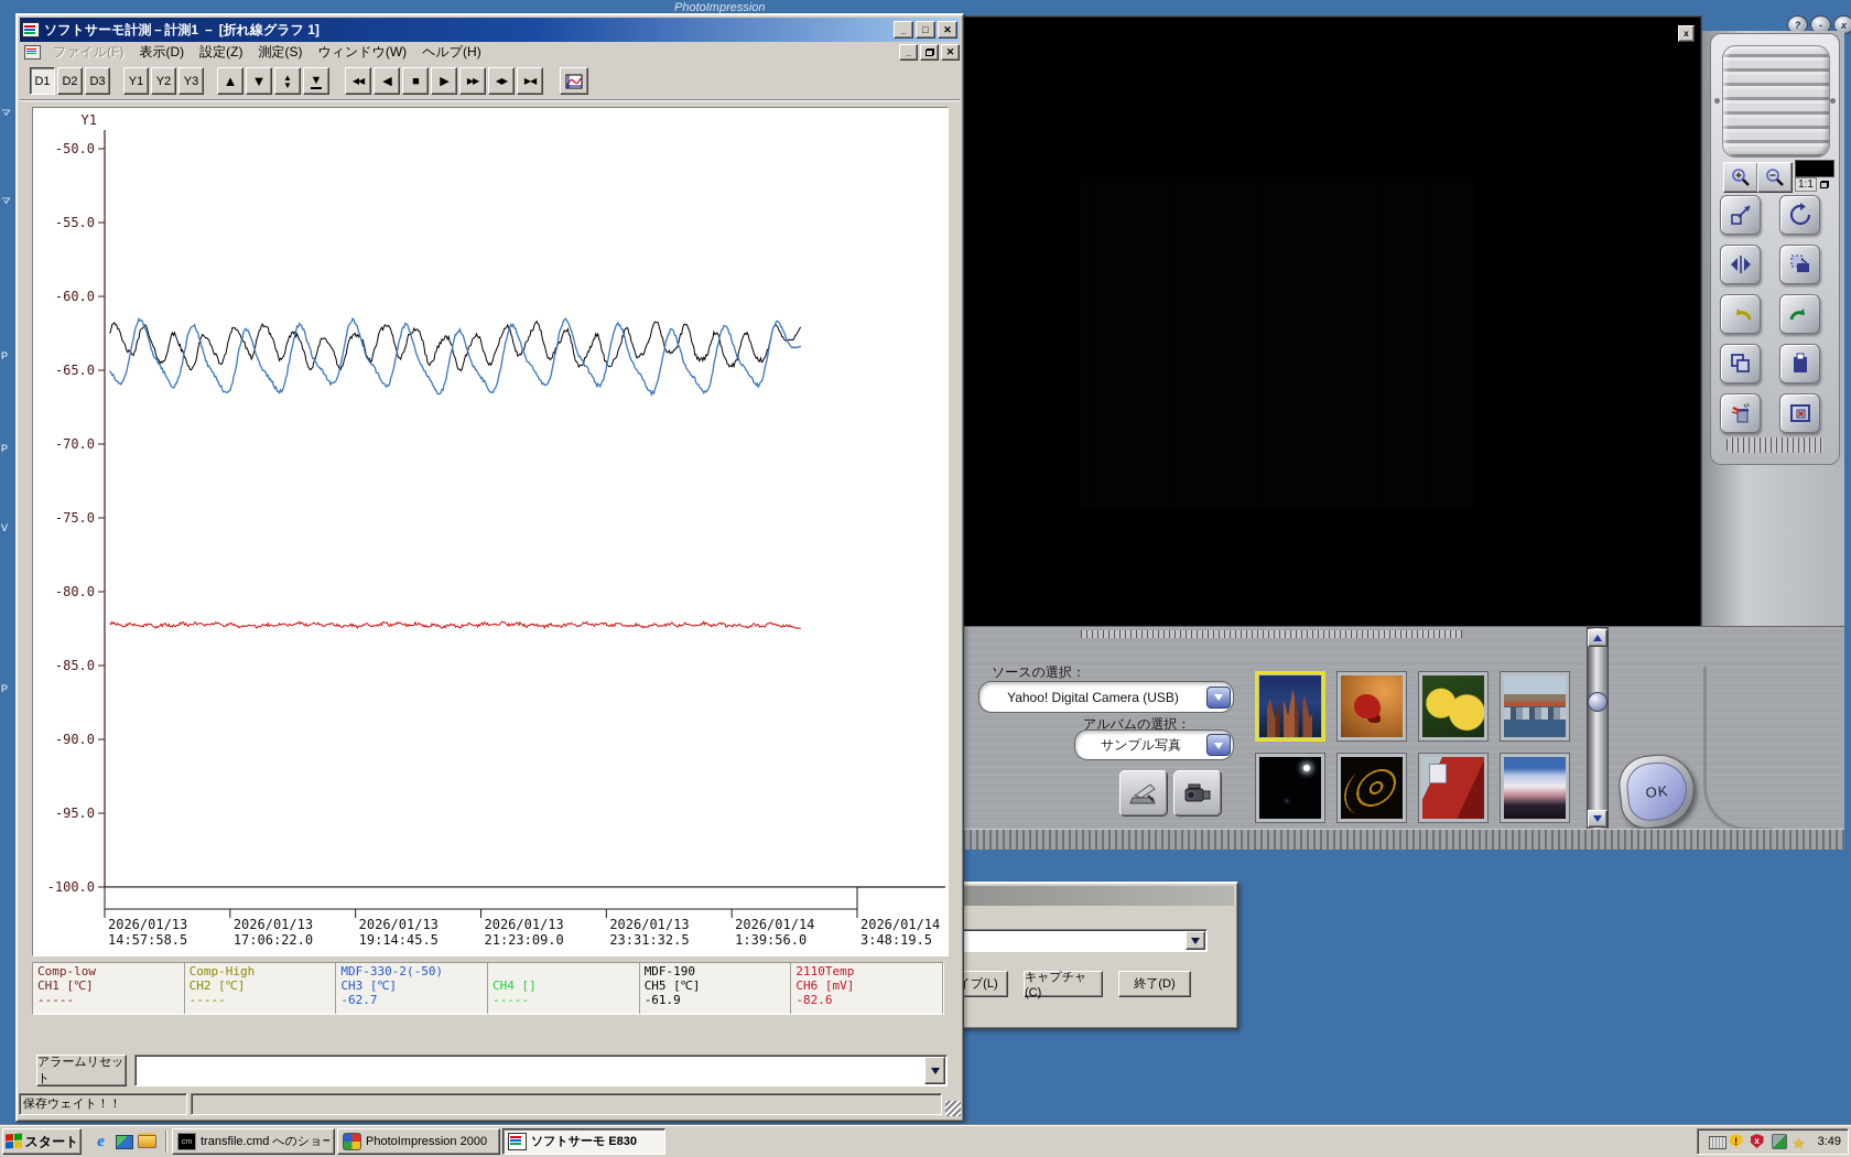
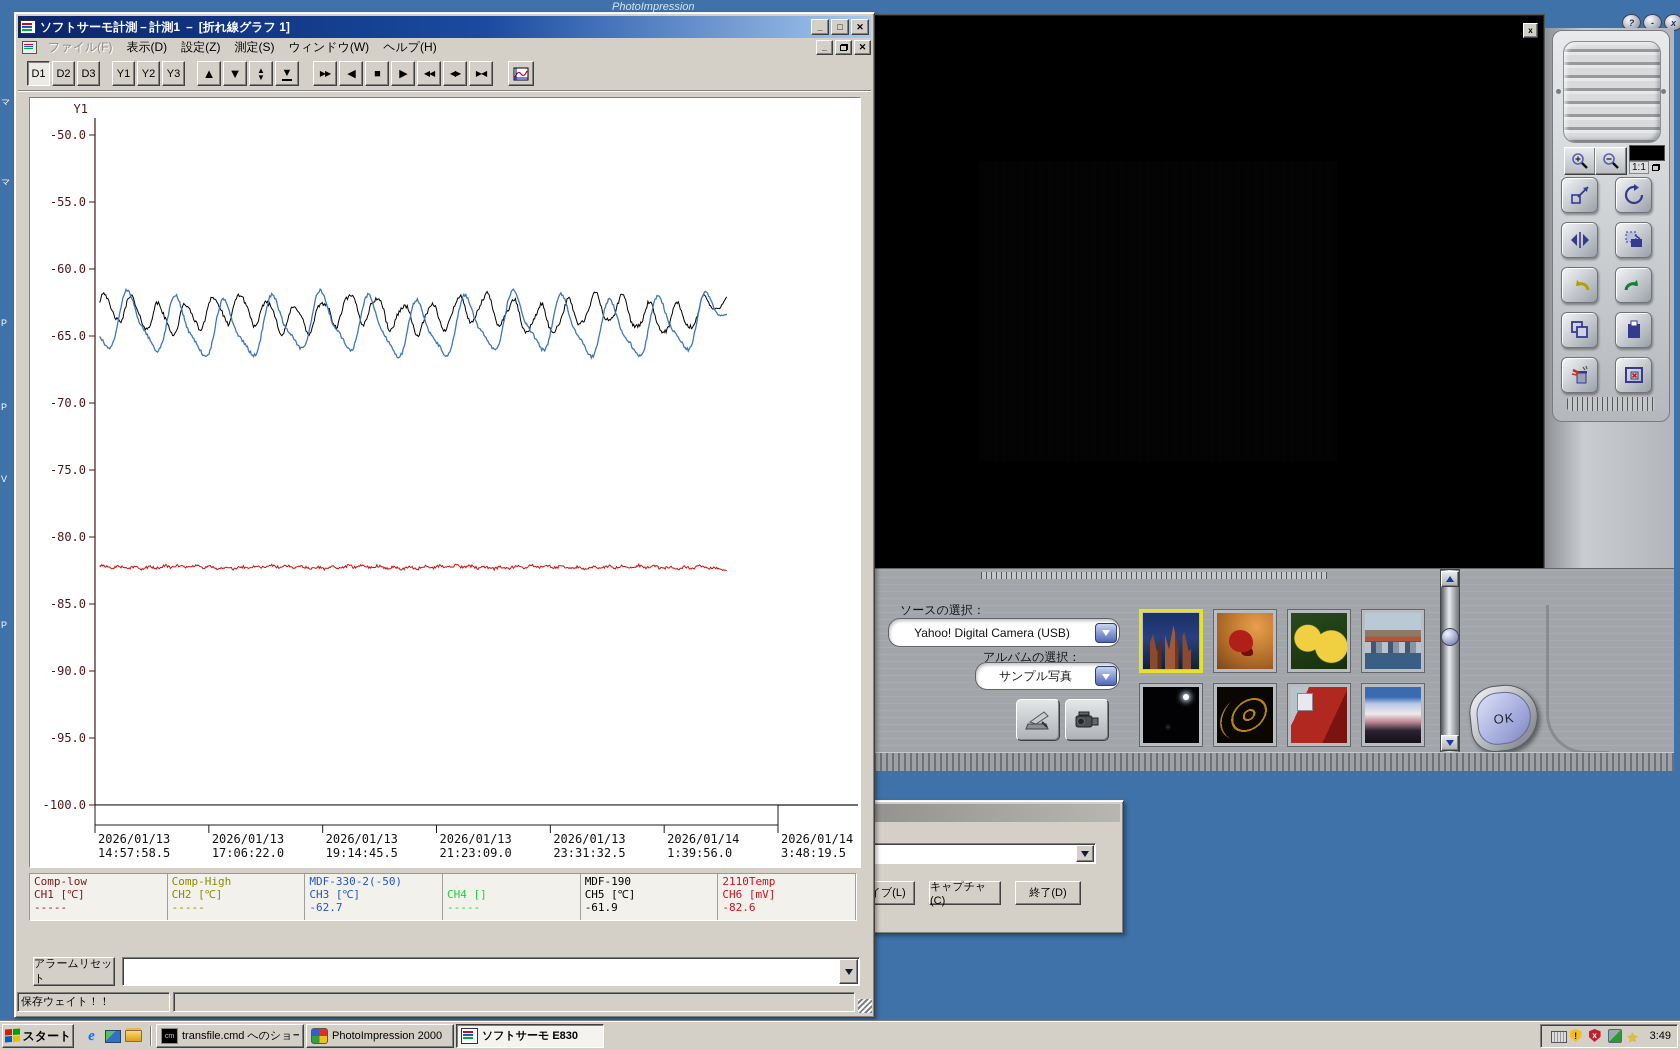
  PhotoImpression
  マ
  マ
  P
  P
  V
  P
  ?
  -
  x
  x
  1:1
  ソースの選択：
  Yahoo! Digital Camera (USB)
  アルバムの選択：
  サンプル写真
  イブ(L)
  キャプチャ(C)
  終了(D)
  ソフトサーモ計測－計測1 － [折れ線グラフ 1]
  _
  □
  ✕
  ファイル(F)
  表示(D)
  設定(Z)
  測定(S)
  ウィンドウ(W)
  ヘルプ(H)
  _
  ✕
  D1
  D2
  D3
  Y1
  Y2
  Y3
  ▲
  ▼
  ▲
  ▼
  ▼
- ◀◀
+ ▶▶
  ◀
  ■
  ▶
- ▶▶
+ ◀◀
  ◀▶
  ▶◀
  Y1
  -50.0
  -55.0
  -60.0
  -65.0
  -70.0
  -75.0
  -80.0
  -85.0
  -90.0
  -95.0
  -100.0
  2026/01/13
  14:57:58.5
  2026/01/13
  17:06:22.0
  2026/01/13
  19:14:45.5
  2026/01/13
  21:23:09.0
  2026/01/13
  23:31:32.5
  2026/01/14
  1:39:56.0
  2026/01/14
  3:48:19.5
  Comp-low
  CH1 [℃]
  -----
  Comp-High
  CH2 [℃]
  -----
  MDF-330-2(-50)
  CH3 [℃]
  -62.7
  CH4 []
  -----
  MDF-190
  CH5 [℃]
  -61.9
  2110Temp
  CH6 [mV]
  -82.6
  アラームリセット
  保存ウェイト！！
  スタート
  e
  transfile.cmd へのショー
  PhotoImpression 2000
  ソフトサーモ E830
  !
  x
  ★
  3:49
